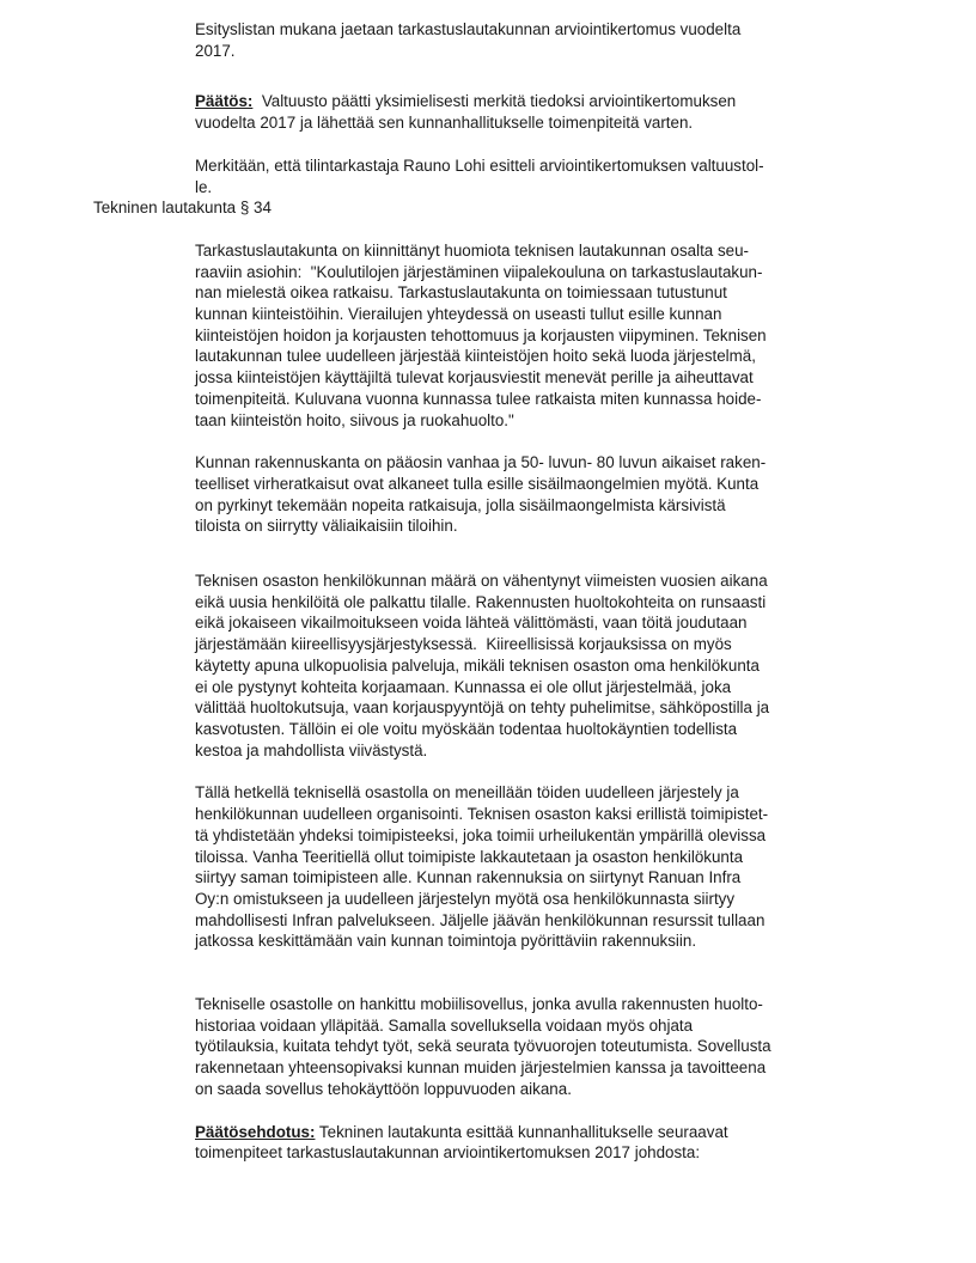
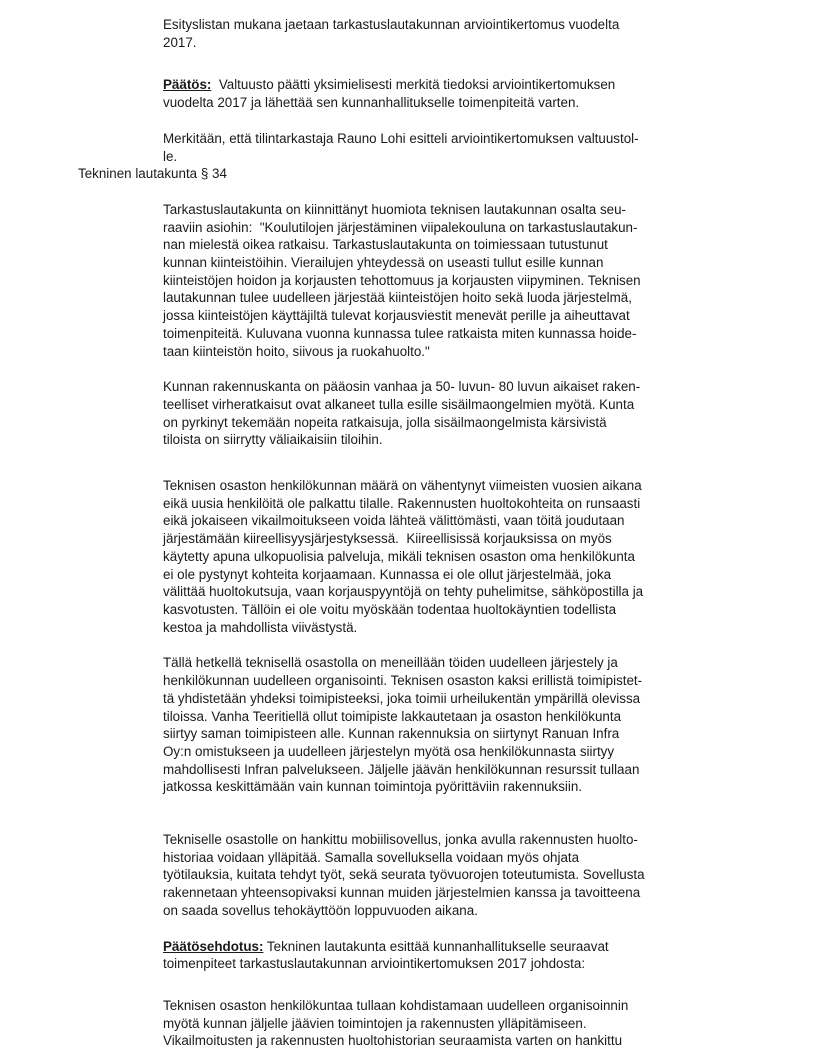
  Esityslistan mukana jaetaan tarkastuslautakunnan arviointikertomus vuodelta
  2017.
  Päätös: Valtuusto päätti yksimielisesti merkitä tiedoksi arviointikertomuksen
  vuodelta 2017 ja lähettää sen kunnanhallitukselle toimenpiteitä varten.
  Merkitään, että tilintarkastaja Rauno Lohi esitteli arviointikertomuksen valtuustol-
  le.
  Tekninen lautakunta § 34
  Tarkastuslautakunta on kiinnittänyt huomiota teknisen lautakunnan osalta seu-
  raaviin asiohin: "Koulutilojen järjestäminen viipalekouluna on tarkastuslautakun-
  nan mielestä oikea ratkaisu. Tarkastuslautakunta on toimiessaan tutustunut
  kunnan kiinteistöihin. Vierailujen yhteydessä on useasti tullut esille kunnan
  kiinteistöjen hoidon ja korjausten tehottomuus ja korjausten viipyminen. Teknisen
  lautakunnan tulee uudelleen järjestää kiinteistöjen hoito sekä luoda järjestelmä,
  jossa kiinteistöjen käyttäjiltä tulevat korjausviestit menevät perille ja aiheuttavat
  toimenpiteitä. Kuluvana vuonna kunnassa tulee ratkaista miten kunnassa hoide-
  taan kiinteistön hoito, siivous ja ruokahuolto."
  Kunnan rakennuskanta on pääosin vanhaa ja 50- luvun- 80 luvun aikaiset raken-
  teelliset virheratkaisut ovat alkaneet tulla esille sisäilmaongelmien myötä. Kunta
  on pyrkinyt tekemään nopeita ratkaisuja, jolla sisäilmaongelmista kärsivistä
  tiloista on siirrytty väliaikaisiin tiloihin.
  Teknisen osaston henkilökunnan määrä on vähentynyt viimeisten vuosien aikana
  eikä uusia henkilöitä ole palkattu tilalle. Rakennusten huoltokohteita on runsaasti
  eikä jokaiseen vikailmoitukseen voida lähteä välittömästi, vaan töitä joudutaan
  järjestämään kiireellisyysjärjestyksessä. Kiireellisissä korjauksissa on myös
  käytetty apuna ulkopuolisia palveluja, mikäli teknisen osaston oma henkilökunta
  ei ole pystynyt kohteita korjaamaan. Kunnassa ei ole ollut järjestelmää, joka
  välittää huoltokutsuja, vaan korjauspyyntöjä on tehty puhelimitse, sähköpostilla ja
  kasvotusten. Tällöin ei ole voitu myöskään todentaa huoltokäyntien todellista
  kestoa ja mahdollista viivästystä.
  Tällä hetkellä teknisellä osastolla on meneillään töiden uudelleen järjestely ja
  henkilökunnan uudelleen organisointi. Teknisen osaston kaksi erillistä toimipistet-
  tä yhdistetään yhdeksi toimipisteeksi, joka toimii urheilukentän ympärillä olevissa
  tiloissa. Vanha Teeritiellä ollut toimipiste lakkautetaan ja osaston henkilökunta
  siirtyy saman toimipisteen alle. Kunnan rakennuksia on siirtynyt Ranuan Infra
  Oy:n omistukseen ja uudelleen järjestelyn myötä osa henkilökunnasta siirtyy
  mahdollisesti Infran palvelukseen. Jäljelle jäävän henkilökunnan resurssit tullaan
  jatkossa keskittämään vain kunnan toimintoja pyörittäviin rakennuksiin.
  Tekniselle osastolle on hankittu mobiilisovellus, jonka avulla rakennusten huolto-
  historiaa voidaan ylläpitää. Samalla sovelluksella voidaan myös ohjata
  työtilauksia, kuitata tehdyt työt, sekä seurata työvuorojen toteutumista. Sovellusta
  rakennetaan yhteensopivaksi kunnan muiden järjestelmien kanssa ja tavoitteena
  on saada sovellus tehokäyttöön loppuvuoden aikana.
  Päätösehdotus: Tekninen lautakunta esittää kunnanhallitukselle seuraavat
  toimenpiteet tarkastuslautakunnan arviointikertomuksen 2017 johdosta:
+ Teknisen osaston henkilökuntaa tullaan kohdistamaan uudelleen organisoinnin
+ myötä kunnan jäljelle jäävien toimintojen ja rakennusten ylläpitämiseen.
+ Vikailmoitusten ja rakennusten huoltohistorian seuraamista varten on hankittu
